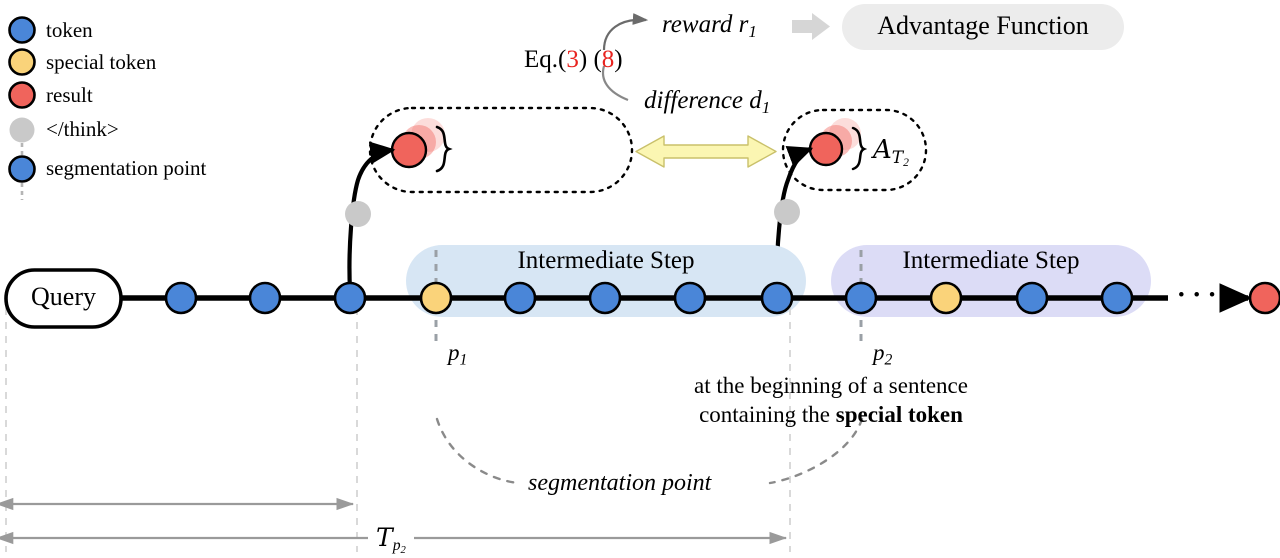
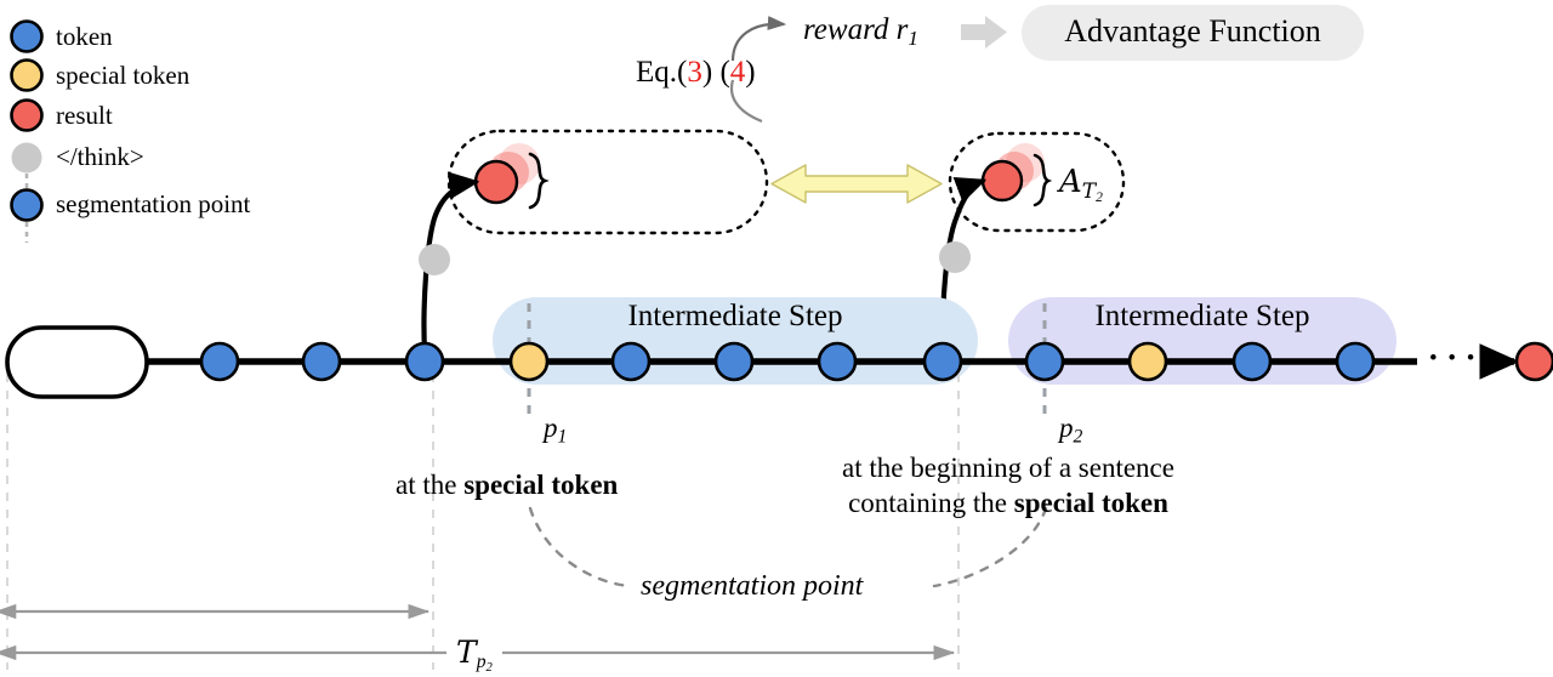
  token
  special token
  result
  </think>
  segmentation point
- Eq.(3) (8)
+ Eq.(3) (4)
  reward r1
- difference d1
  Advantage Function
  AT2
- Query
  Intermediate Step
  Intermediate Step
  • • •
  p1
  p2
+ at the special token
  at the beginning of a sentence
  containing the special token
  segmentation point
  Tp2
